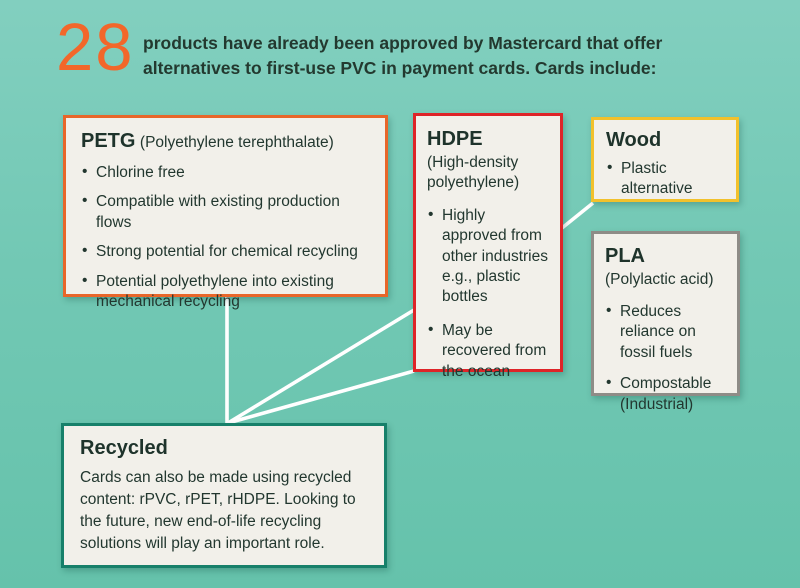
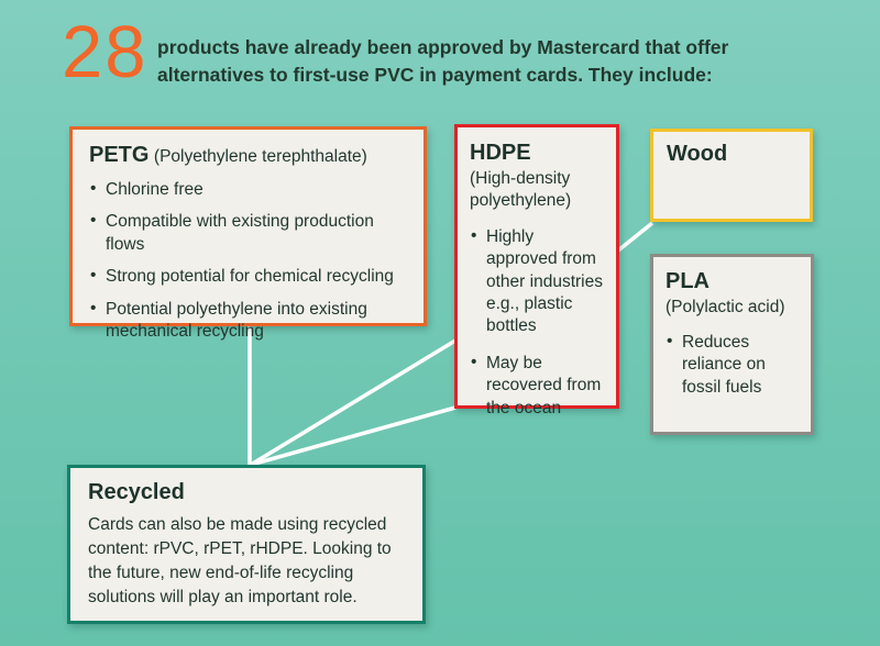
  28
  products have already been approved by Mastercard that offer
- alternatives to first-use PVC in payment cards. Cards include:
+ alternatives to first-use PVC in payment cards. They include:
  PETG (Polyethylene terephthalate)
  Chlorine free
  Compatible with existing production flows
  Strong potential for chemical recycling
  Potential polyethylene into existing mechanical recycling
  HDPE
  (High-density polyethylene)
  Highly approved from other industries e.g., plastic bottles
  May be recovered from the ocean
  Wood
- Plastic alternative
  PLA
  (Polylactic acid)
  Reduces reliance on fossil fuels
- Compostable (Industrial)
  Recycled
  Cards can also be made using recycled content: rPVC, rPET, rHDPE. Looking to the future, new end-of-life recycling solutions will play an important role.
